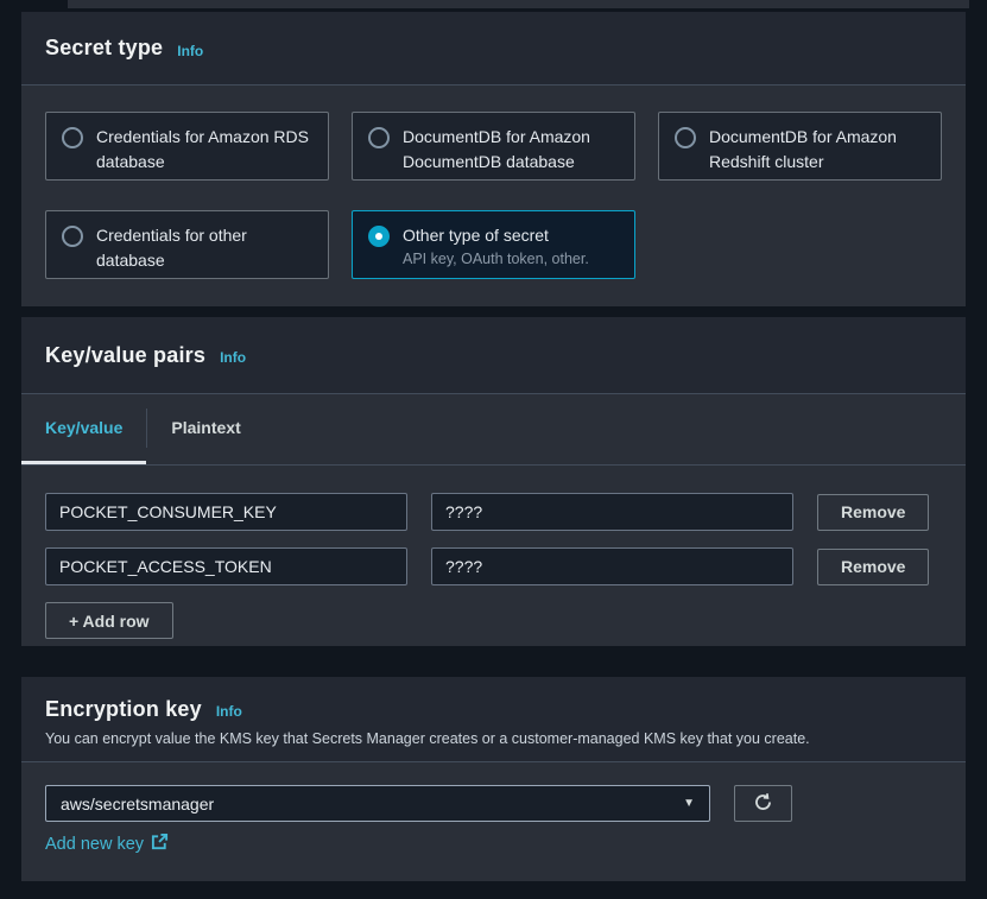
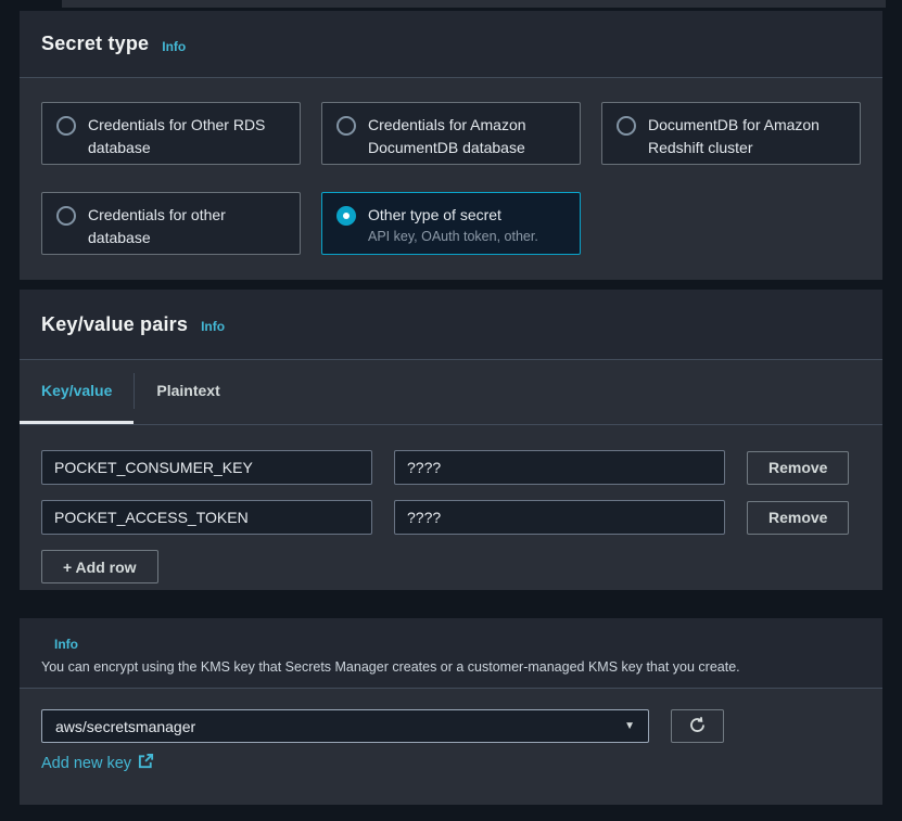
  Secret type
  Info
- Credentials for Amazon RDS database
+ Credentials for Other RDS database
- DocumentDB for Amazon DocumentDB database
+ Credentials for Amazon DocumentDB database
  DocumentDB for Amazon Redshift cluster
  Credentials for other database
  Other type of secret
  API key, OAuth token, other.
  Key/value pairs
  Info
  Key/value
  Plaintext
  POCKET_CONSUMER_KEY
  ????
  Remove
  POCKET_ACCESS_TOKEN
  ????
  Remove
  + Add row
- Encryption key
  Info
- You can encrypt value the KMS key that Secrets Manager creates or a customer-managed KMS key that you create.
+ You can encrypt using the KMS key that Secrets Manager creates or a customer-managed KMS key that you create.
  aws/secretsmanager
  ▼
  Add new key
